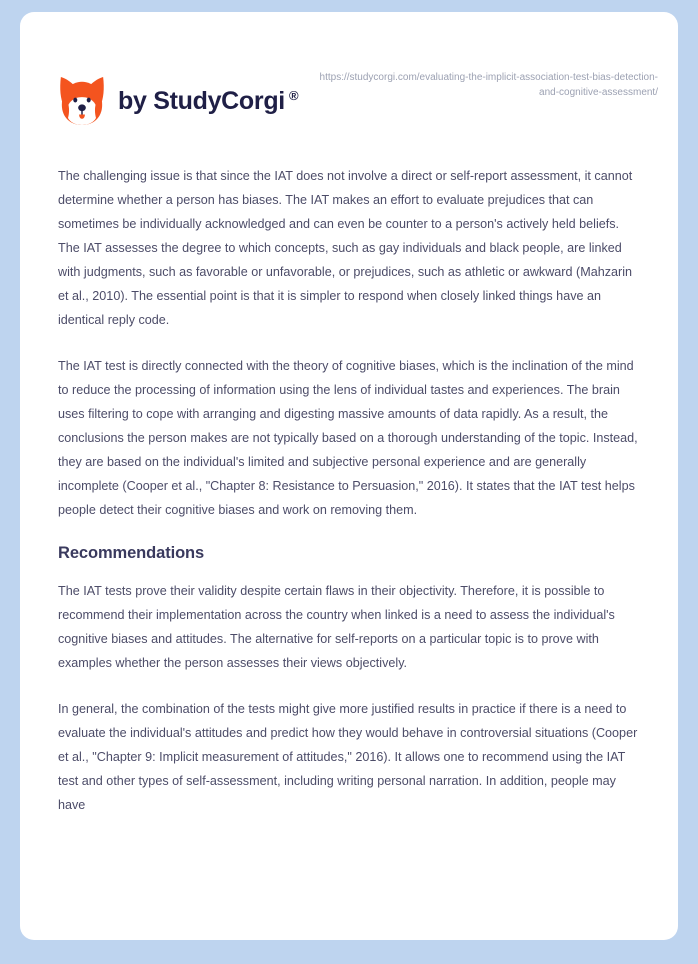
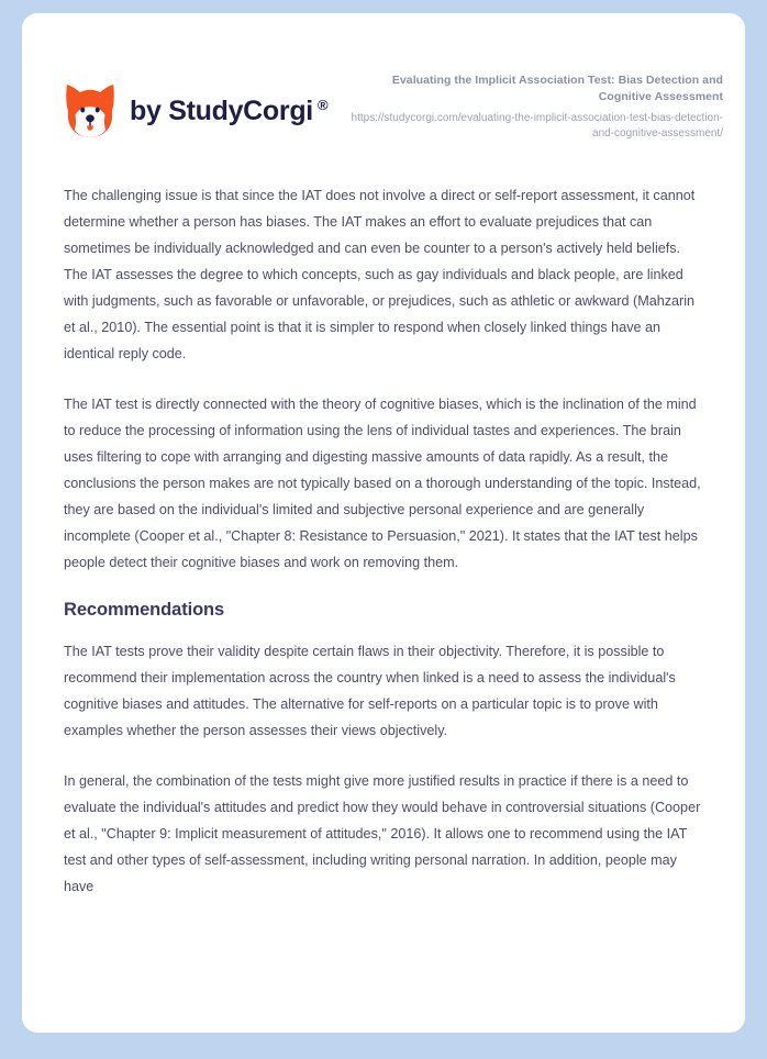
  by StudyCorgi
  ®
+ Evaluating the Implicit Association Test: Bias Detection and Cognitive Assessment
  https://studycorgi.com/evaluating-the-implicit-association-test-bias-detection-and-cognitive-assessment/
  The challenging issue is that since the IAT does not involve a direct or self-report assessment, it cannot determine whether a person has biases. The IAT makes an effort to evaluate prejudices that can sometimes be individually acknowledged and can even be counter to a person's actively held beliefs. The IAT assesses the degree to which concepts, such as gay individuals and black people, are linked with judgments, such as favorable or unfavorable, or prejudices, such as athletic or awkward (Mahzarin et al., 2010). The essential point is that it is simpler to respond when closely linked things have an identical reply code.
- The IAT test is directly connected with the theory of cognitive biases, which is the inclination of the mind to reduce the processing of information using the lens of individual tastes and experiences. The brain uses filtering to cope with arranging and digesting massive amounts of data rapidly. As a result, the conclusions the person makes are not typically based on a thorough understanding of the topic. Instead, they are based on the individual's limited and subjective personal experience and are generally incomplete (Cooper et al., "Chapter 8: Resistance to Persuasion," 2016). It states that the IAT test helps people detect their cognitive biases and work on removing them.
+ The IAT test is directly connected with the theory of cognitive biases, which is the inclination of the mind to reduce the processing of information using the lens of individual tastes and experiences. The brain uses filtering to cope with arranging and digesting massive amounts of data rapidly. As a result, the conclusions the person makes are not typically based on a thorough understanding of the topic. Instead, they are based on the individual's limited and subjective personal experience and are generally incomplete (Cooper et al., "Chapter 8: Resistance to Persuasion," 2021). It states that the IAT test helps people detect their cognitive biases and work on removing them.
  Recommendations
  The IAT tests prove their validity despite certain flaws in their objectivity. Therefore, it is possible to recommend their implementation across the country when linked is a need to assess the individual's cognitive biases and attitudes. The alternative for self-reports on a particular topic is to prove with examples whether the person assesses their views objectively.
  In general, the combination of the tests might give more justified results in practice if there is a need to evaluate the individual's attitudes and predict how they would behave in controversial situations (Cooper et al., "Chapter 9: Implicit measurement of attitudes," 2016). It allows one to recommend using the IAT test and other types of self-assessment, including writing personal narration. In addition, people may have
